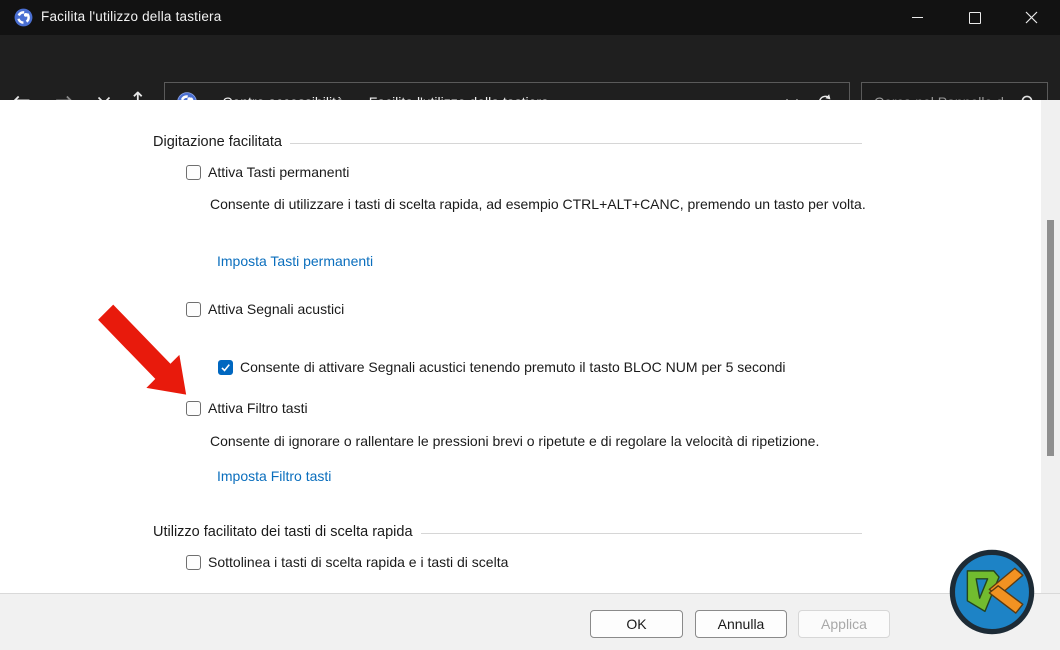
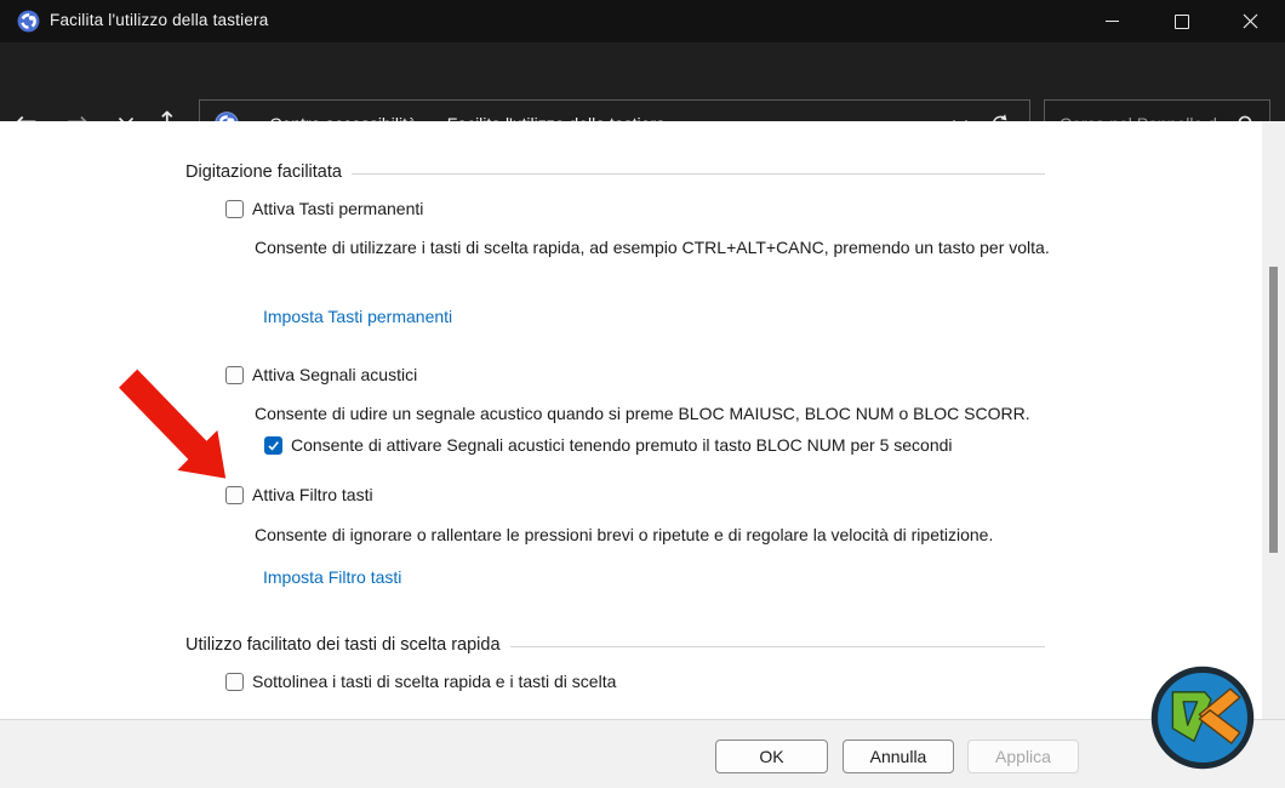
  Facilita l'utilizzo della tastiera
  Digitazione facilitata
  Attiva Tasti permanenti
  Consente di utilizzare i tasti di scelta rapida, ad esempio CTRL+ALT+CANC, premendo un tasto per volta.
  Imposta Tasti permanenti
  Attiva Segnali acustici
+ Consente di udire un segnale acustico quando si preme BLOC MAIUSC, BLOC NUM o BLOC SCORR.
  Consente di attivare Segnali acustici tenendo premuto il tasto BLOC NUM per 5 secondi
  Attiva Filtro tasti
  Consente di ignorare o rallentare le pressioni brevi o ripetute e di regolare la velocità di ripetizione.
  Imposta Filtro tasti
  Utilizzo facilitato dei tasti di scelta rapida
  Sottolinea i tasti di scelta rapida e i tasti di scelta
  OK
  Annulla
  Applica
